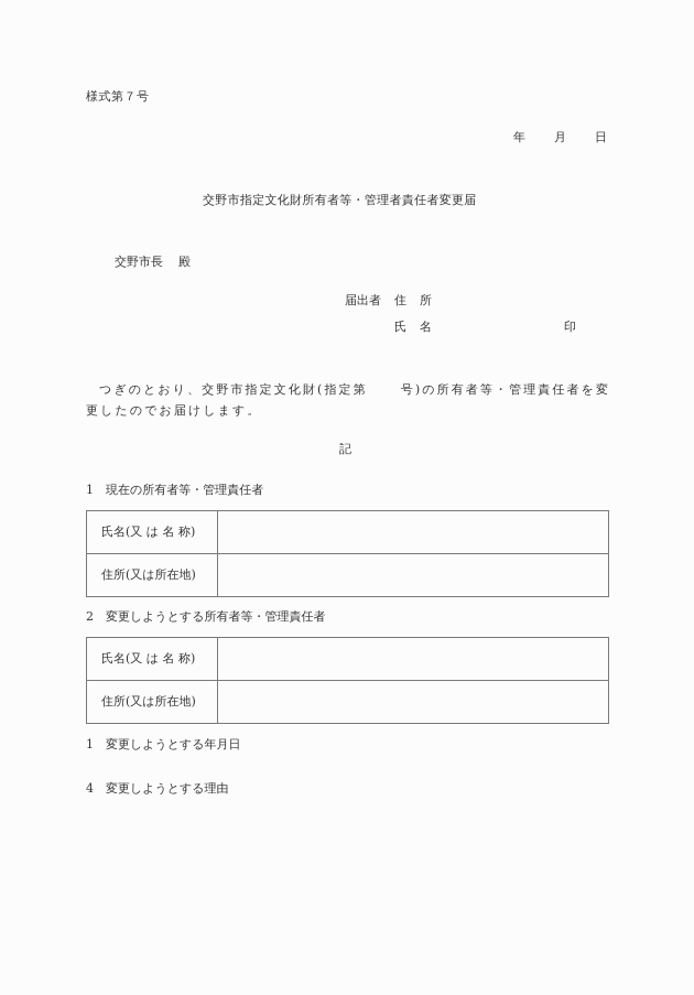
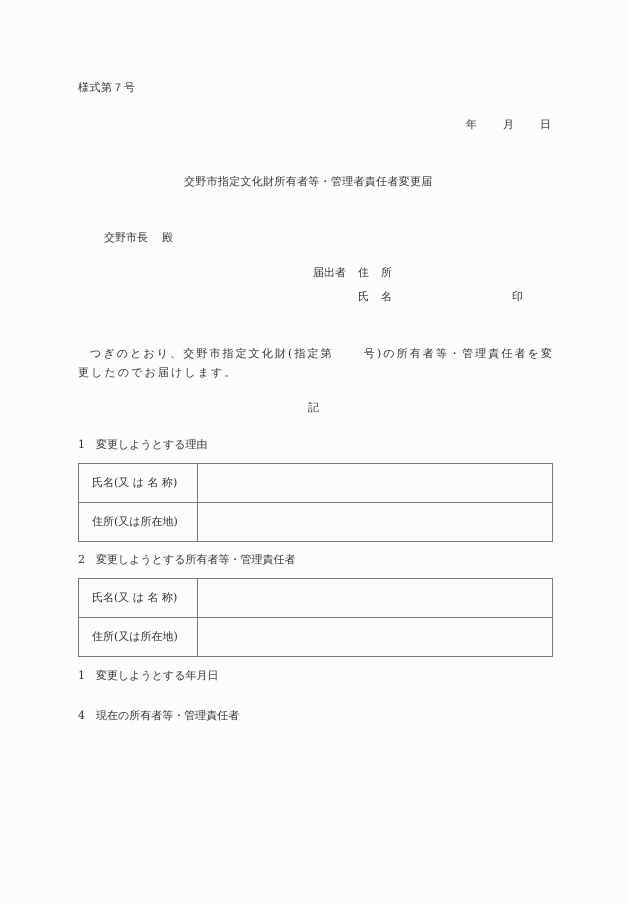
  様式第７号
  年 月 日
  交野市指定文化財所有者等・管理者責任者変更届
  交野市長 殿
  届出者
  住 所
  氏 名
  印
  つぎのとおり、交野市指定文化財(指定第 号)の所有者等・管理責任者を変更したのでお届けします。
  記
- 1 現在の所有者等・管理責任者
+ 1 変更しようとする理由
  氏名(又 は 名 称)
  住所(又は所在地)
  2 変更しようとする所有者等・管理責任者
  氏名(又 は 名 称)
  住所(又は所在地)
  1 変更しようとする年月日
- 4 変更しようとする理由
+ 4 現在の所有者等・管理責任者
